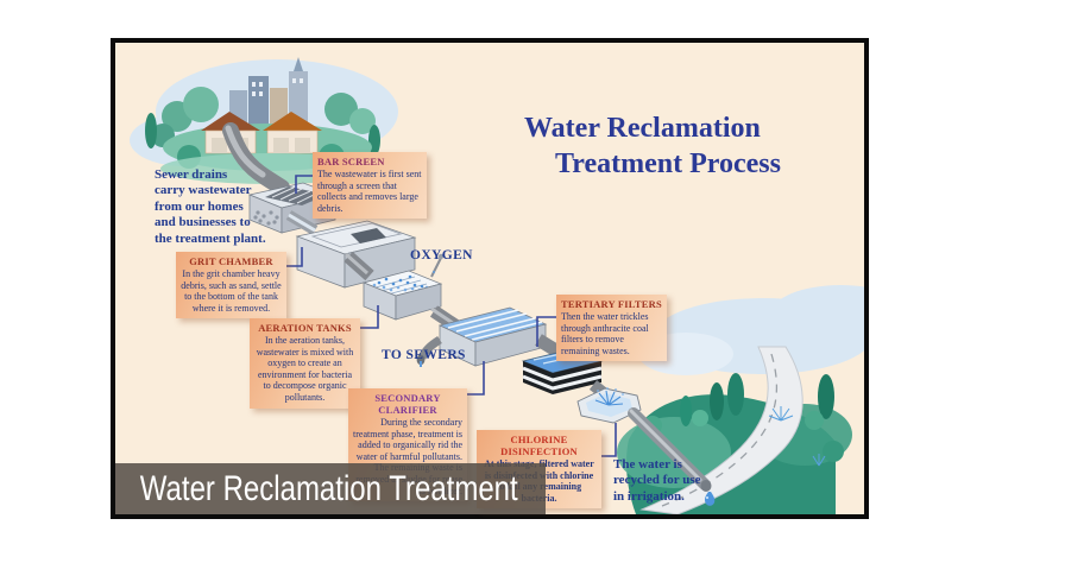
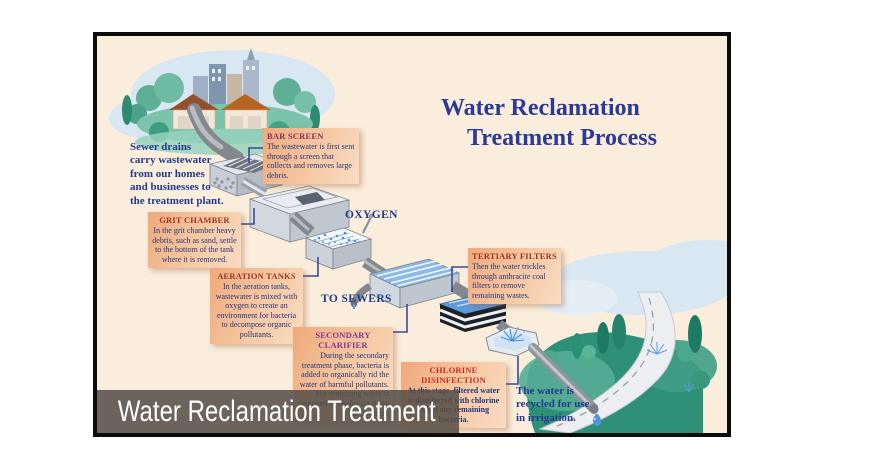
  Water Reclamation
  Treatment Process
  Sewer drains
  carry wastewater
  from our homes
  and businesses to
  the treatment plant.
  The water is
  recycled for use
  in irrigation.
  OXYGEN
  TO SEWERS
  BAR SCREEN
  The wastewater is first sent through a screen that collects and removes large debris.
  GRIT CHAMBER
  In the grit chamber heavy debris, such as sand, settle to the bottom of the tank where it is removed.
  AERATION TANKS
  In the aeration tanks, wastewater is mixed with oxygen to create an environment for bacteria to decompose organic pollutants.
  SECONDARY CLARIFIER
- During the secondary treatment phase, treatment is added to organically rid the water of harmful pollutants. The remaining waste is removed as sludge for reuse as fertilizer.
+ During the secondary treatment phase, bacteria is added to organically rid the water of harmful pollutants. The remaining waste is removed as sludge for reuse as fertilizer.
  TERTIARY FILTERS
  Then the water trickles through anthracite coal filters to remove remaining wastes.
  CHLORINE DISINFECTION
  At this stage, filtered water is disinfected with chlorine to kill any remaining bacteria.
  Water Reclamation Treatment
